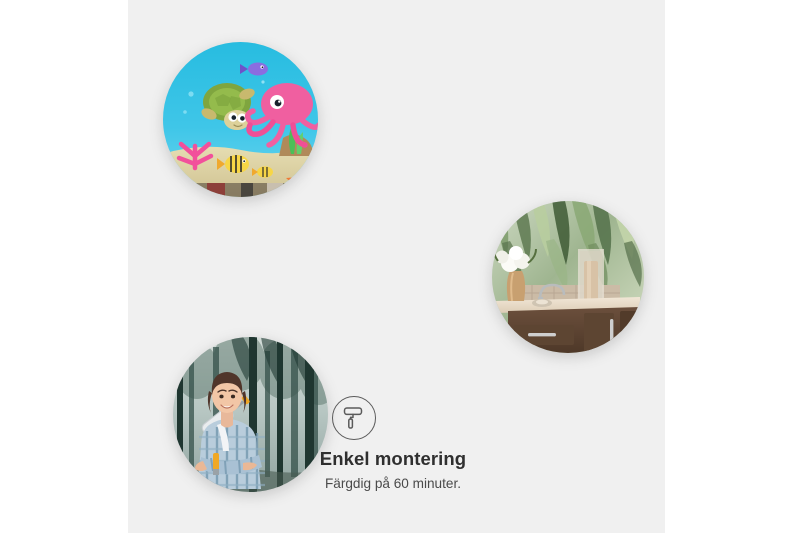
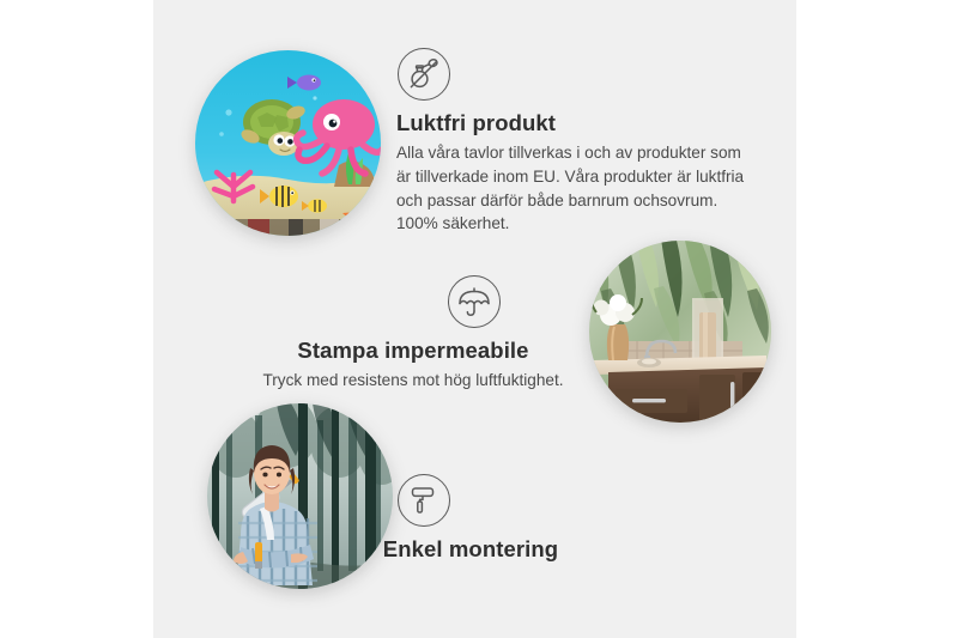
+ Luktfri produkt
+ Alla våra tavlor tillverkas i och av produkter som är tillverkade inom EU. Våra produkter är luktfria och passar därför både barnrum ochsovrum. 100% säkerhet.
+ Stampa impermeabile
+ Tryck med resistens mot hög luftfuktighet.
  Enkel montering
- Färgdig på 60 minuter.
